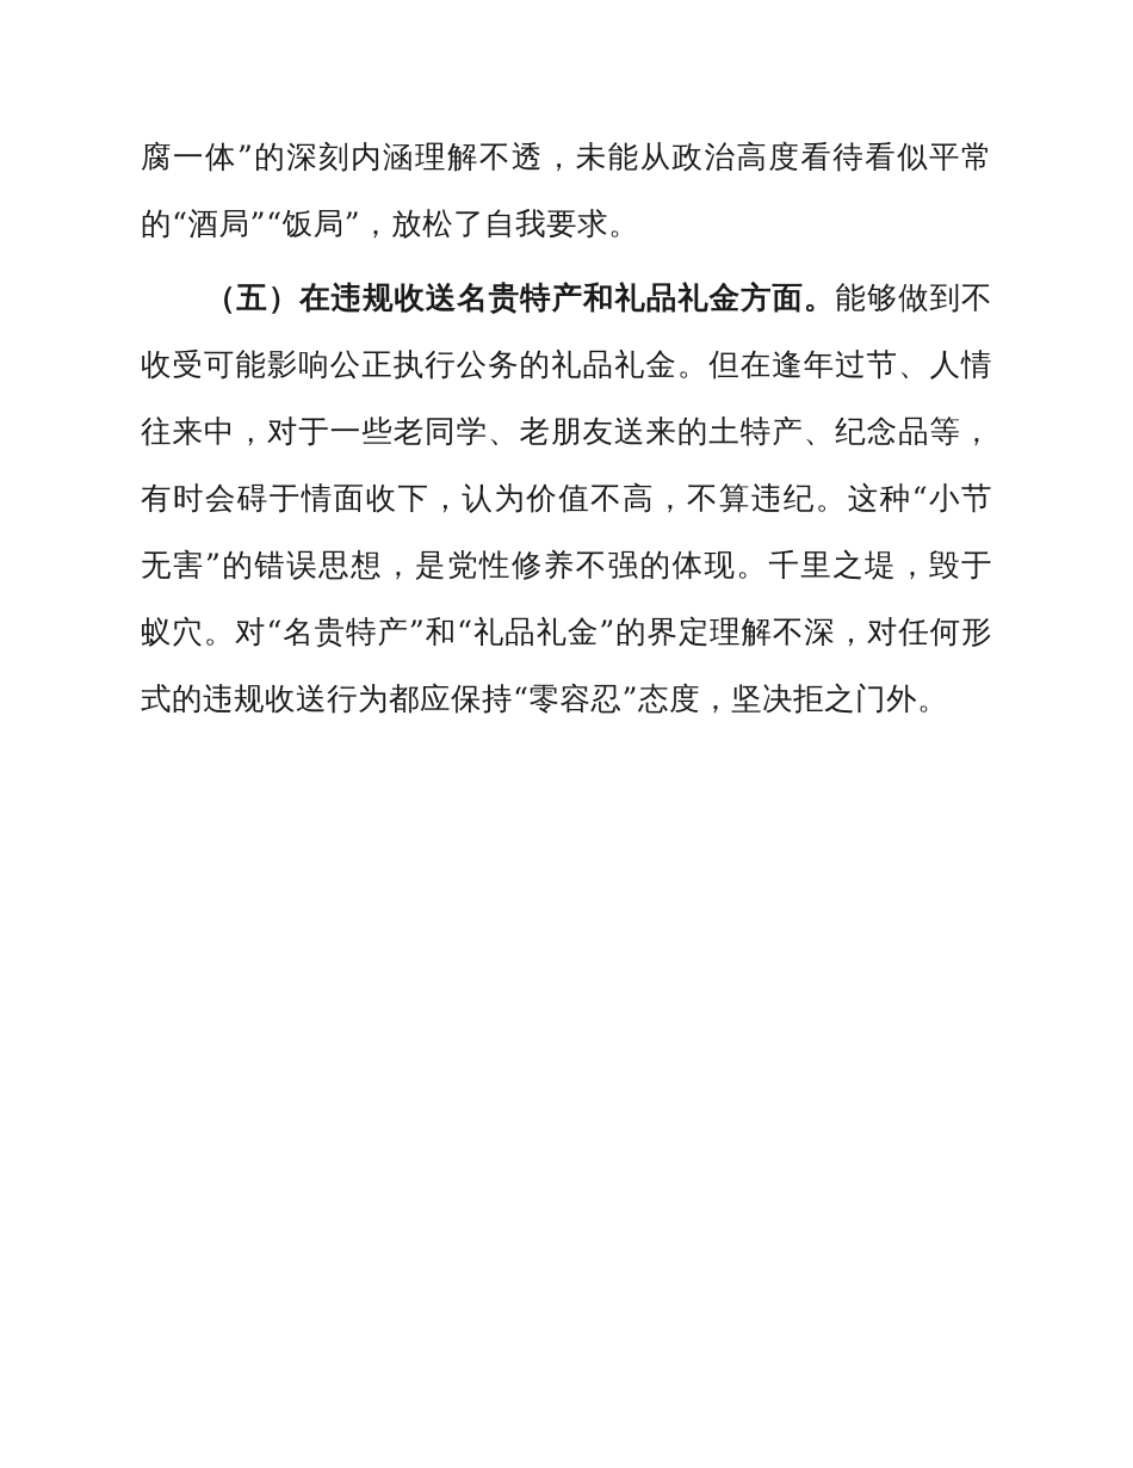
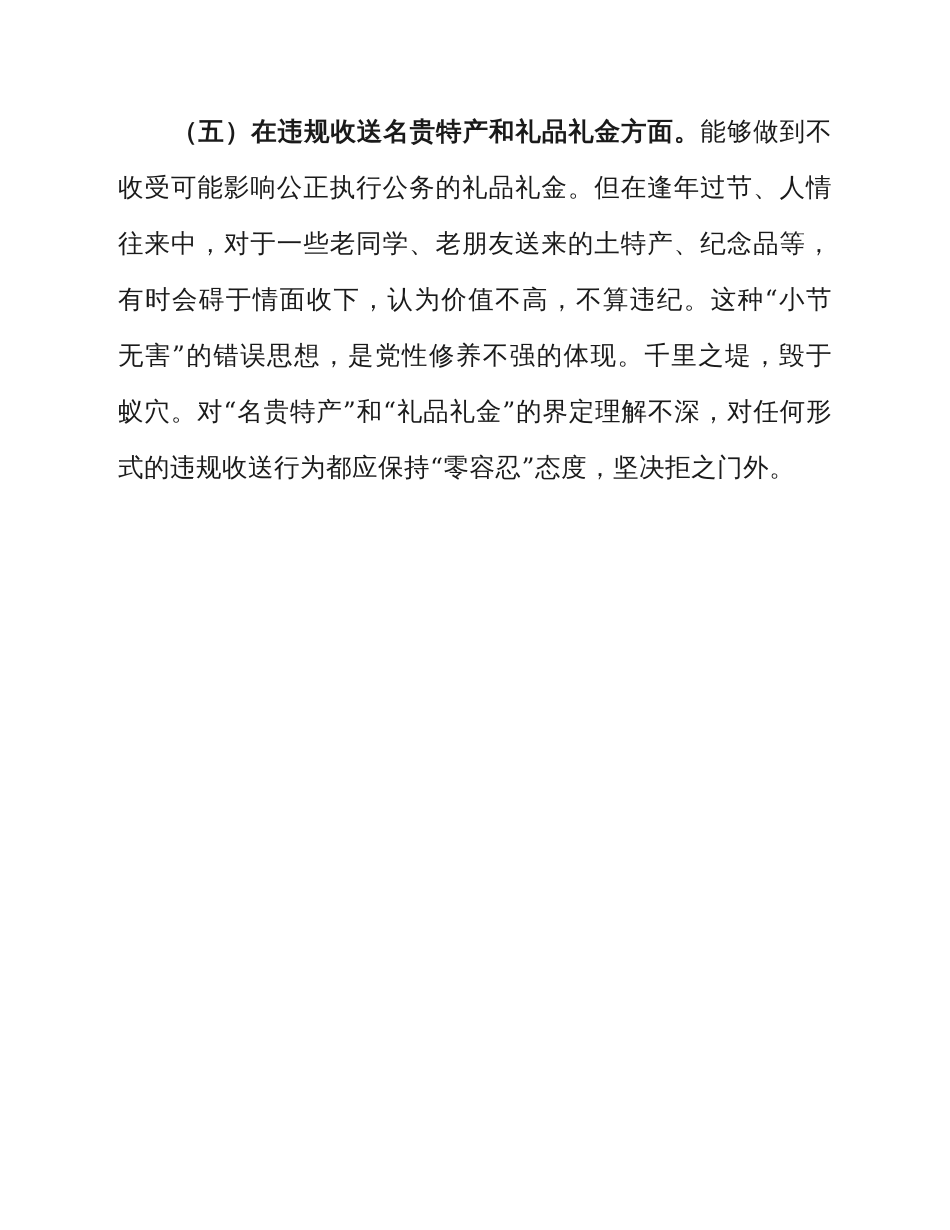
- 腐一体”的深刻内涵理解不透，未能从政治高度看待看似平常的“酒局”“饭局”，放松了自我要求。
  （五）在违规收送名贵特产和礼品礼金方面。能够做到不收受可能影响公正执行公务的礼品礼金。但在逢年过节、人情往来中，对于一些老同学、老朋友送来的土特产、纪念品等，有时会碍于情面收下，认为价值不高，不算违纪。这种“小节无害”的错误思想，是党性修养不强的体现。千里之堤，毁于蚁穴。对“名贵特产”和“礼品礼金”的界定理解不深，对任何形式的违规收送行为都应保持“零容忍”态度，坚决拒之门外。
